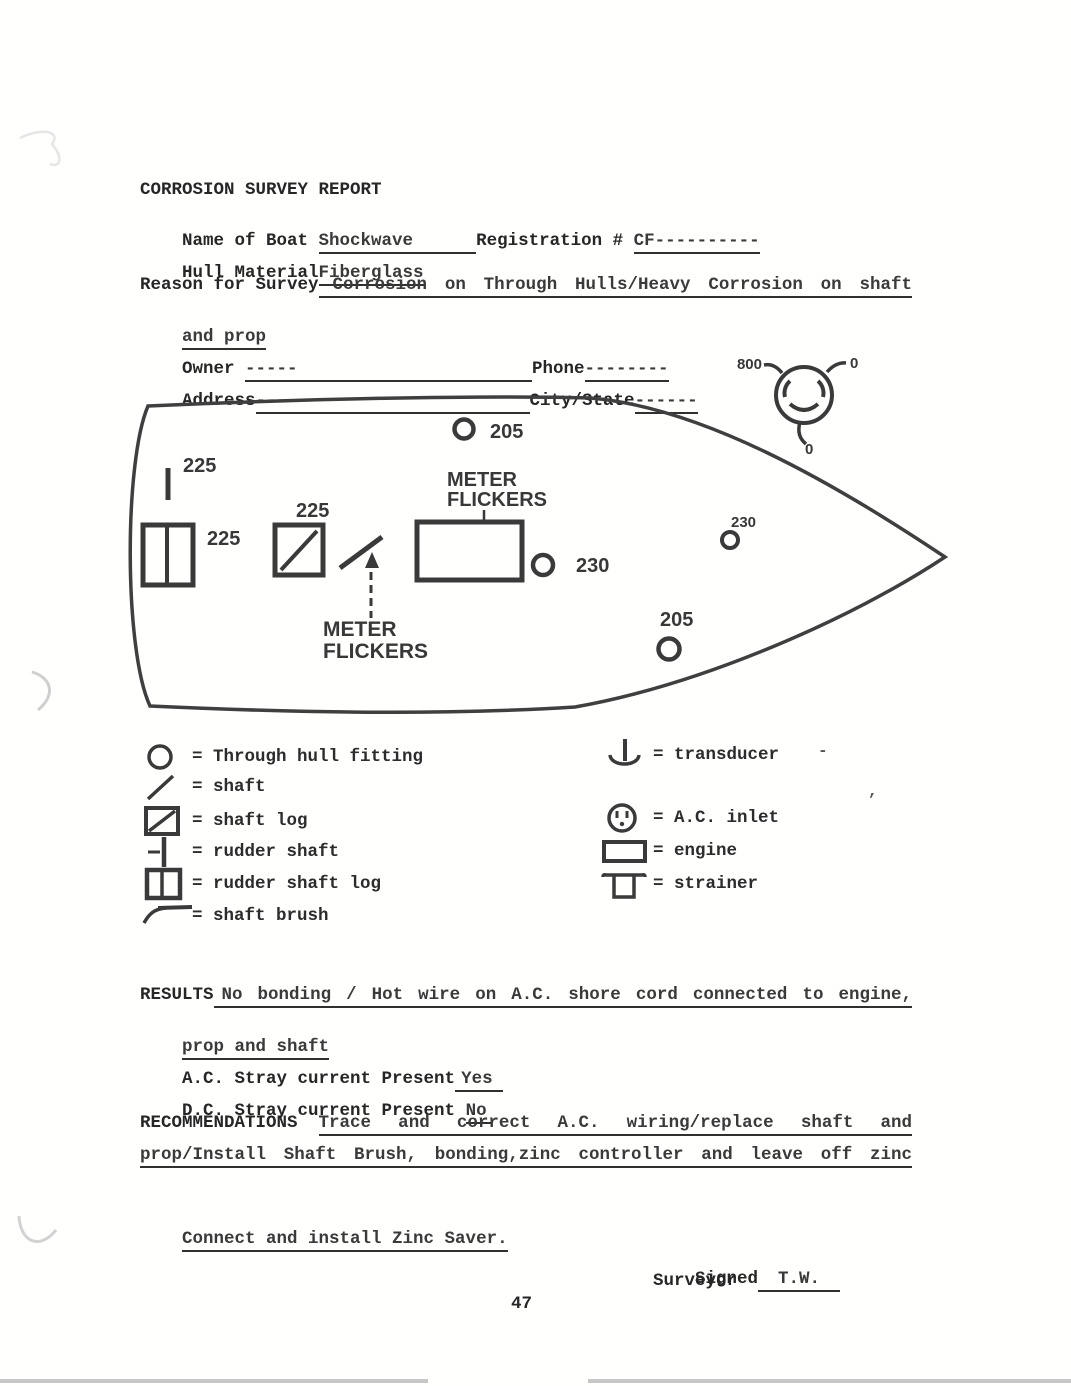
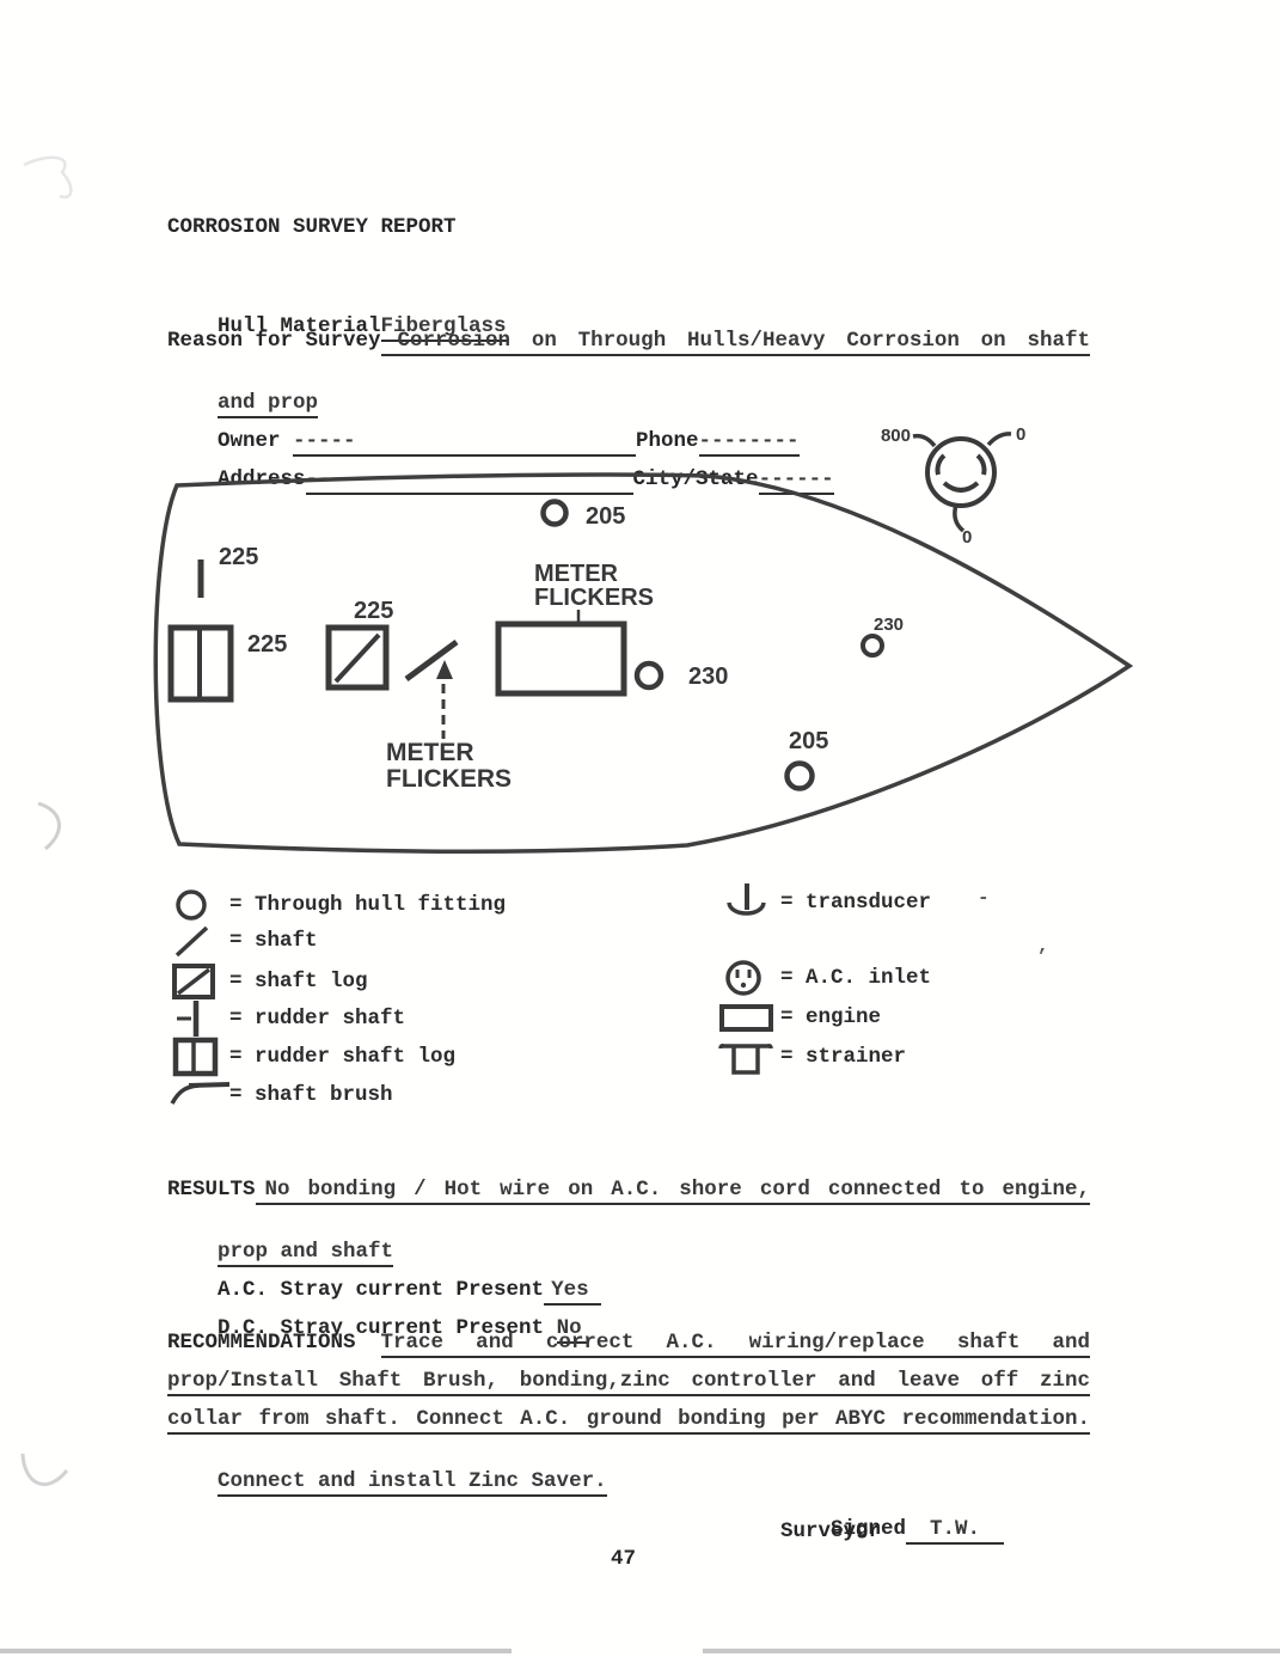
  CORROSION SURVEY REPORT
- Name of Boat Shockwave Registration # CF----------
  Hull MaterialFiberglass
  Reason for Survey
  Corrosion on Through Hulls/Heavy Corrosion on shaft
  and prop
  Owner ----- Phone--------
  225
  225
  225
  METER
  FLICKERS
  METER
  FLICKERS
  230
  205
  230
  205
  800
  0
  0
  = Through hull fitting
  = shaft
  = shaft log
  = rudder shaft
  = rudder shaft log
  = shaft brush
  = transducer
  = A.C. inlet
  = engine
  = strainer
  -
  ,
  RESULTS
  No bonding / Hot wire on A.C. shore cord connected to engine,
  prop and shaft
  A.C. Stray current Present Yes
  D.C. Stray current Present No
  RECOMMENDATIONS
  Trace and correct A.C. wiring/replace shaft and
  prop/Install Shaft Brush, bonding,zinc controller and leave off zinc
+ collar from shaft. Connect A.C. ground bonding per ABYC recommendation.
  Connect and install Zinc Saver.
  Signed T.W.
  Surveyor
  47
